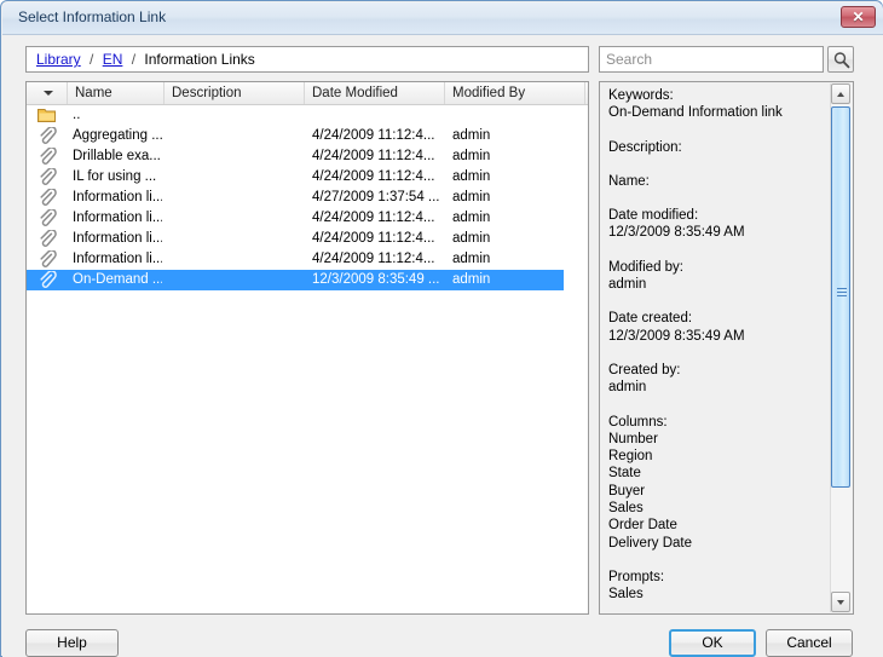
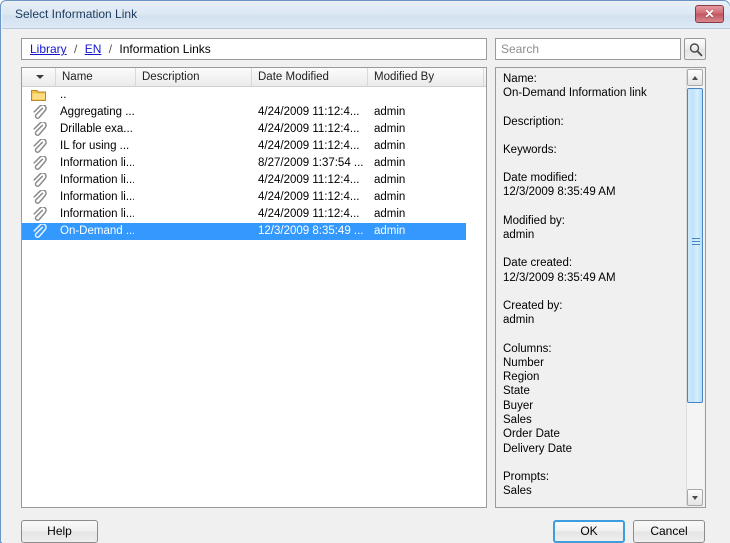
  Select Information Link
  ✕
  Library / EN / Information Links
  Search
  Name
  Description
  Date Modified
  Modified By
  ..
  Aggregating ...
  4/24/2009 11:12:4...
  admin
  Drillable exa...
  4/24/2009 11:12:4...
  admin
  IL for using ...
  4/24/2009 11:12:4...
  admin
  Information li...
- 4/27/2009 1:37:54 ...
+ 8/27/2009 1:37:54 ...
  admin
  Information li...
  4/24/2009 11:12:4...
  admin
  Information li...
  4/24/2009 11:12:4...
  admin
  Information li...
  4/24/2009 11:12:4...
  admin
  On-Demand ...
  12/3/2009 8:35:49 ...
  admin
- Keywords:
+ Name:
  On-Demand Information link
  Description:
- Name:
+ Keywords:
  Date modified:
  12/3/2009 8:35:49 AM
  Modified by:
  admin
  Date created:
  12/3/2009 8:35:49 AM
  Created by:
  admin
  Columns:
  Number
  Region
  State
  Buyer
  Sales
  Order Date
  Delivery Date
  Prompts:
  Sales
  Help
  OK
  Cancel
